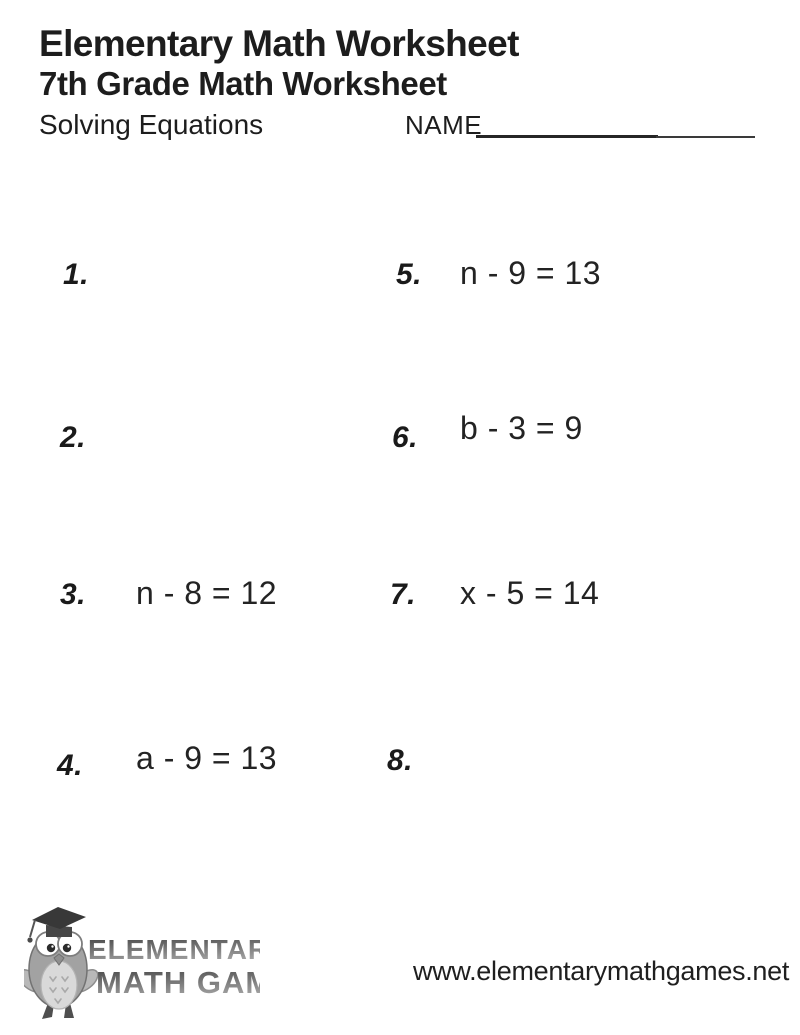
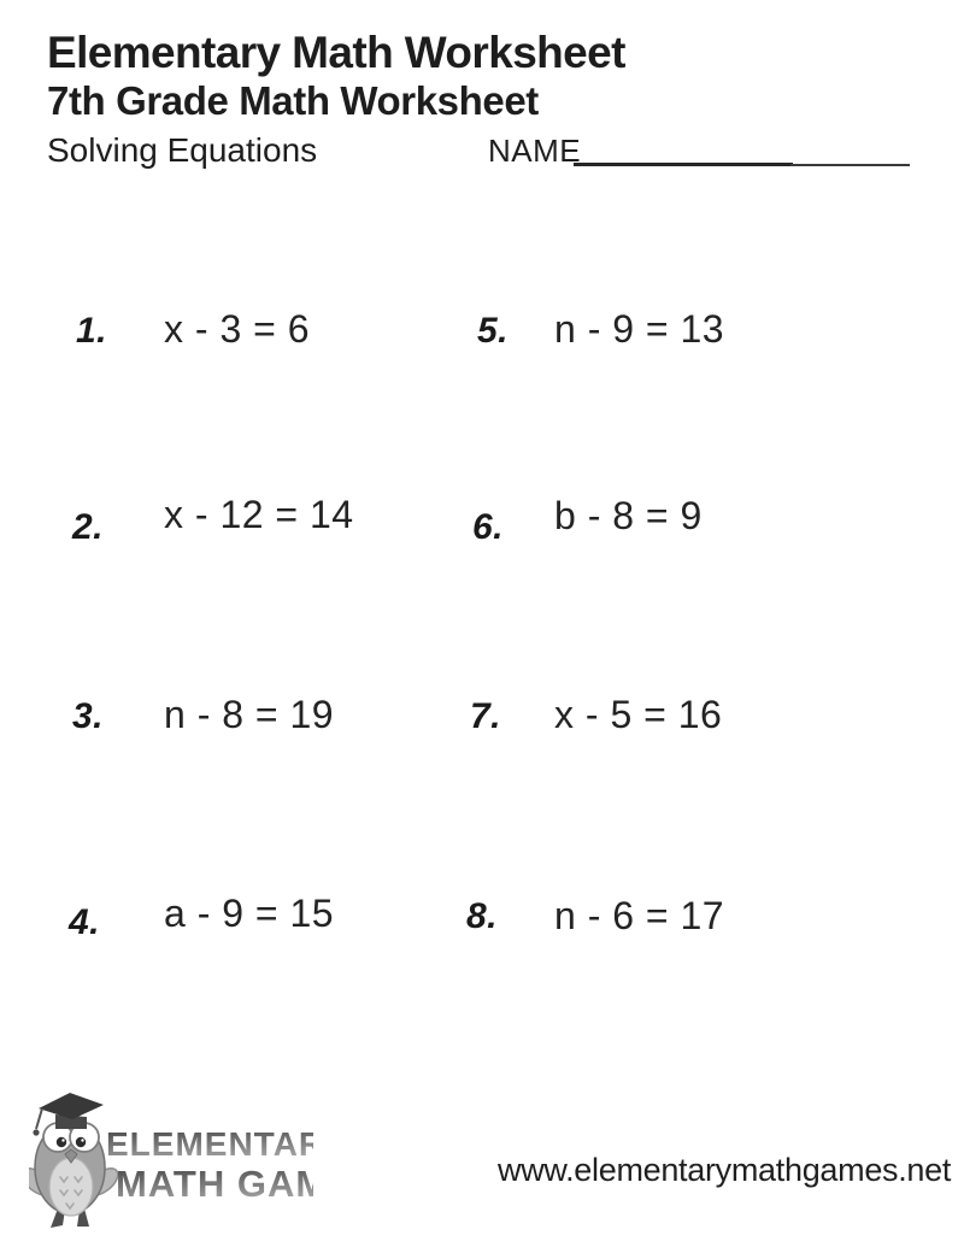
  Elementary Math Worksheet
  7th Grade Math Worksheet
  Solving Equations
  NAME
  1.
+ x - 3 = 6
  2.
+ x - 12 = 14
  3.
- n - 8 = 12
+ n - 8 = 19
  4.
- a - 9 = 13
+ a - 9 = 15
  5.
  n - 9 = 13
  6.
- b - 3 = 9
+ b - 8 = 9
  7.
- x - 5 = 14
+ x - 5 = 16
  8.
+ n - 6 = 17
  ELEMENTAR
  MATH GAM
  www.elementarymathgames.net
